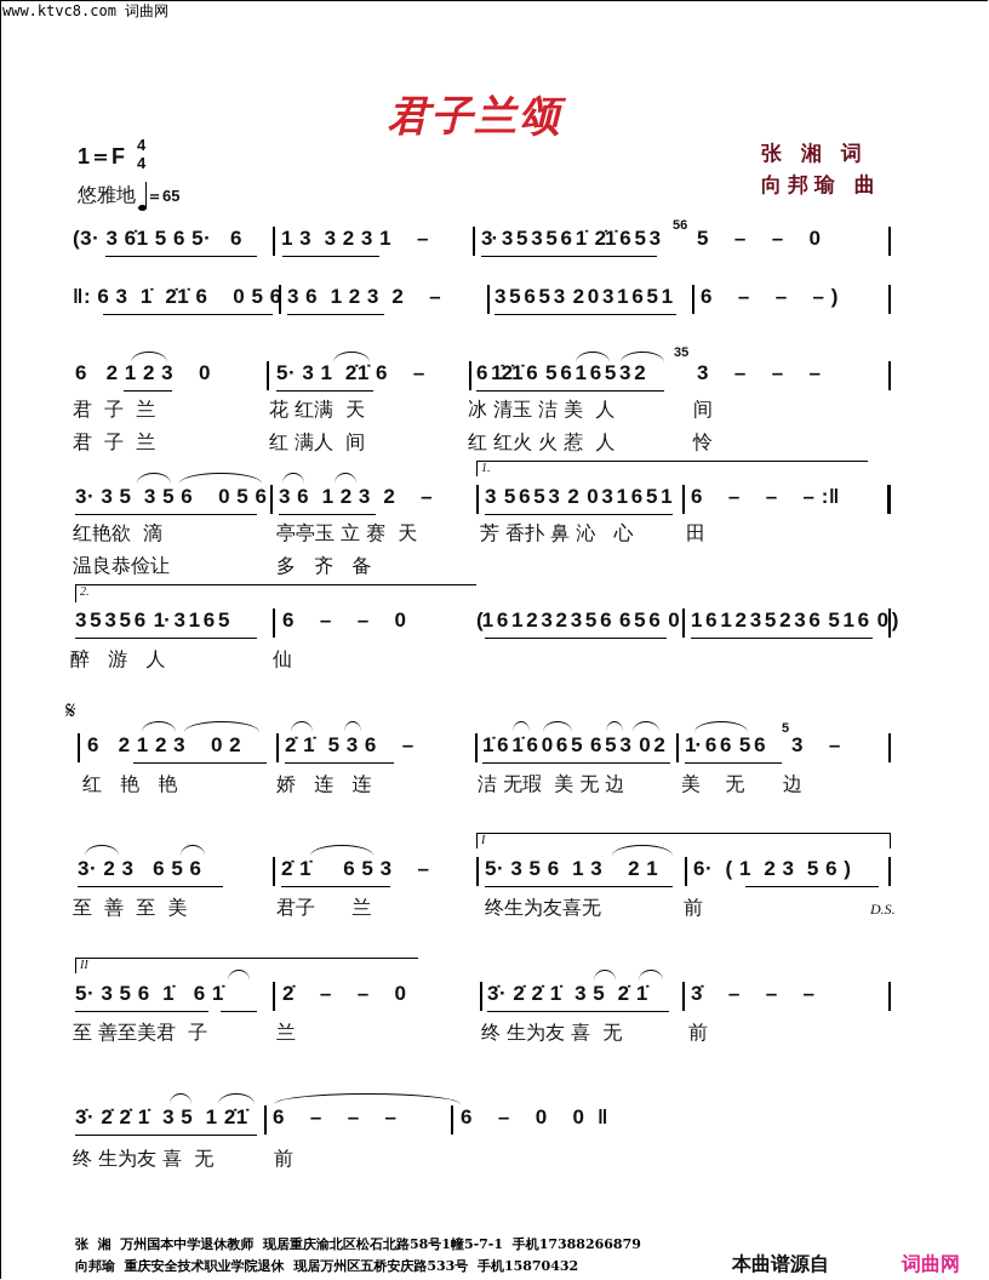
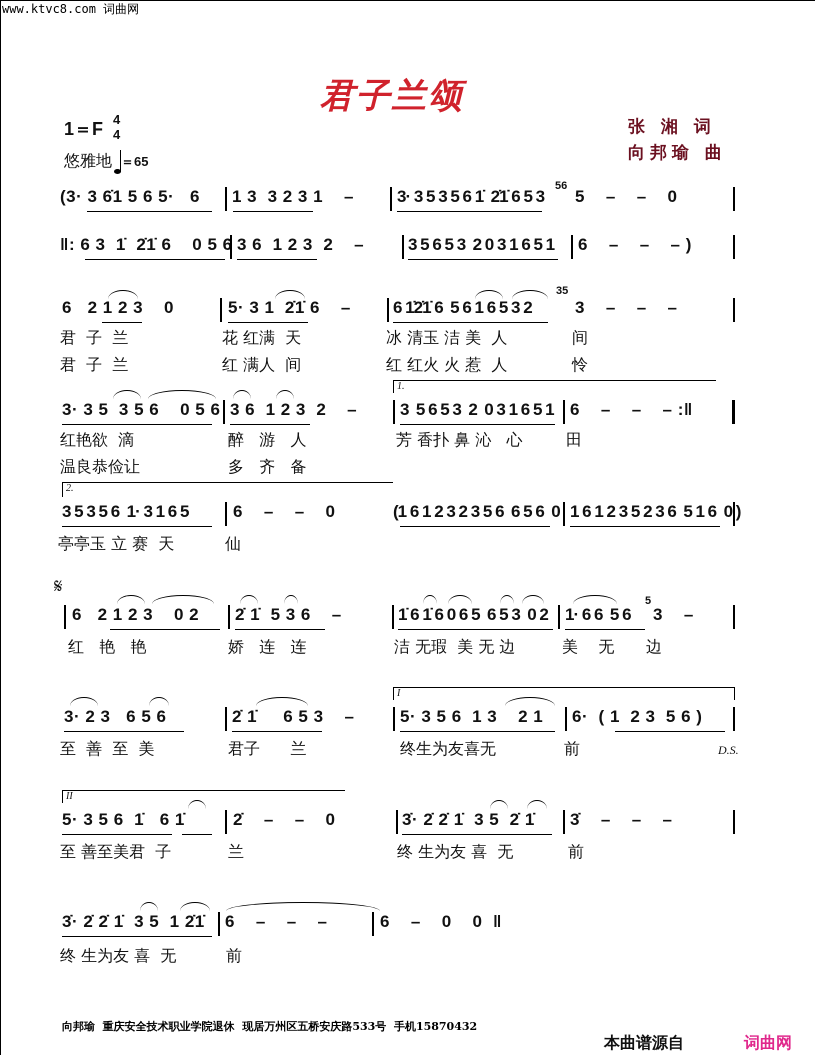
  www.ktvc8.com 词曲网
  君子兰颂
  1＝F
  4
  4
  悠雅地 ＝65
  张 湘 词
  向邦瑜 曲
  (3· 3 6̇1 5 6 5· 6
  1 3 3 2 3 1 –
  3· 3 5 3 5 6 1̇ 2̇1̇ 6 5 3
  56
  5 – – 0
  ‖: 6 3 1̇ 2̇1̇ 6 0 5 6
  3 6 1 2 3 2 –
  3 5 6 5 3 2 0 3 1 6 5 1
  6 – – – )
  6 2 1 2 3 0
  5· 3 1 2̇1̇ 6 –
  6 1̇2̇1̇ 6 5 6 1 6 5 3 2
  35
  3 – – –
  君 子 兰
  花 红满 天
  冰 清玉 洁 美 人
  间
  君 子 兰
  红 满人 间
  红 红火 火 惹 人
  怜
  1.
  3· 3 5 3 5 6 0 5 6
  3 6 1 2 3 2 –
  3 5 6 5 3 2 0 3 1 6 5 1
  6 – – – :‖
  红艳欲 滴
- 亭亭玉 立 赛 天
+ 醉 游 人
  芳 香扑 鼻 沁 心
  田
  温良恭俭让
  多 齐 备
  2.
  3 5 3 5 6 1· 3 1 6 5
  6 – – 0
  (1 6 1 2 3 2 3 5 6 6 5 6 0
  1 6 1 2 3 5 2 3 6 5 1 6 0 )
- 醉 游 人
+ 亭亭玉 立 赛 天
  仙
  𝄋
  6 2 1 2 3 0 2
  2̇ 1̇ 5 3 6 –
  1̇ 6 1̇ 6 0 6 5 6 5 3 0 2
  1· 6 6 5 6
  5
  3 –
  红 艳 艳
  娇 连 连
  洁 无瑕 美 无 边
  美 无
  边
  I
  3· 2 3 6 5 6
  2̇ 1̇ 6 5 3 –
  5· 3 5 6 1 3 2 1
  6· ( 1 2 3 5 6 )
  D.S.
  至 善 至 美
  君子 兰
  终生为友喜无
  前
  II
  5· 3 5 6 1̇ 6 1̇
  2̇ – – 0
  3̇· 2̇ 2̇ 1̇ 3 5 2̇ 1̇
  3̇ – – –
  至 善至美君 子
  兰
  终 生为友 喜 无
  前
  3̇· 2̇ 2̇ 1̇ 3 5 1 2̇1̇
  6 – – –
  6 – 0 0 ‖
  终 生为友 喜 无
  前
- 张 湘 万州国本中学退休教师 现居重庆渝北区松石北路58号1幢5-7-1 手机17388266879
  向邦瑜 重庆安全技术职业学院退休 现居万州区五桥安庆路533号 手机15870432
  本曲谱源自
  词曲网
